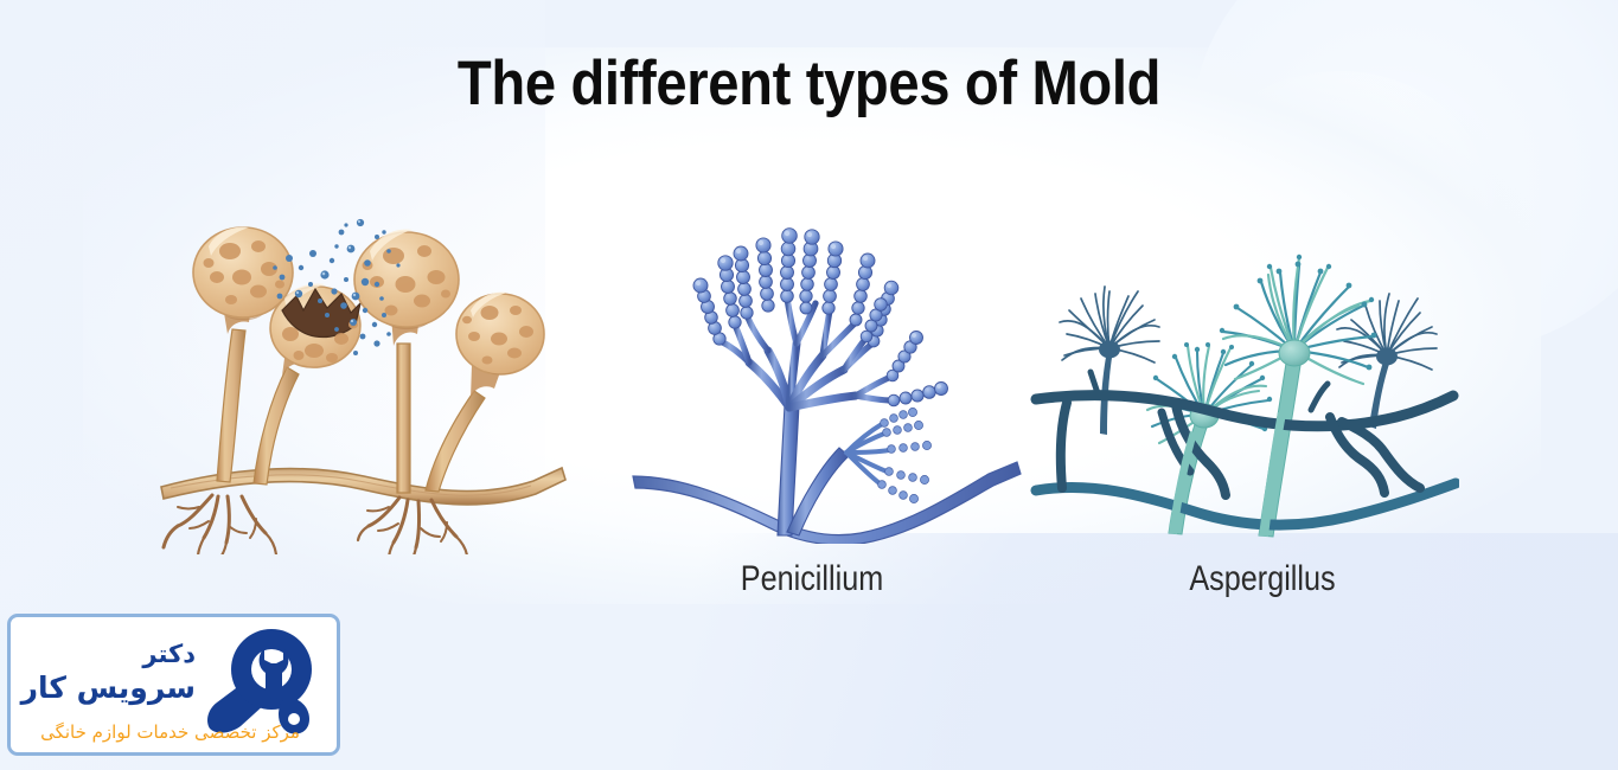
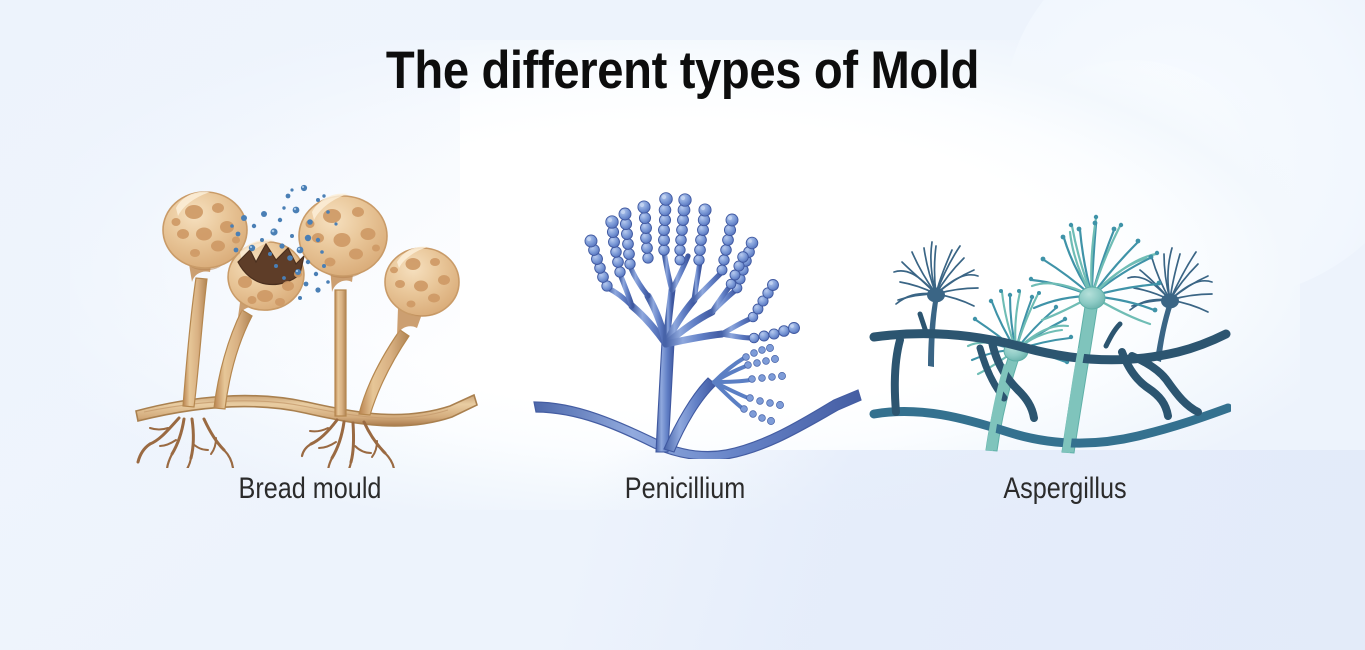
  The different types of Mold
+ Bread mould
  Penicillium
  Aspergillus
- دکتر
- سرویس کار
- مرکز تخصصی خدمات لوازم خانگی
